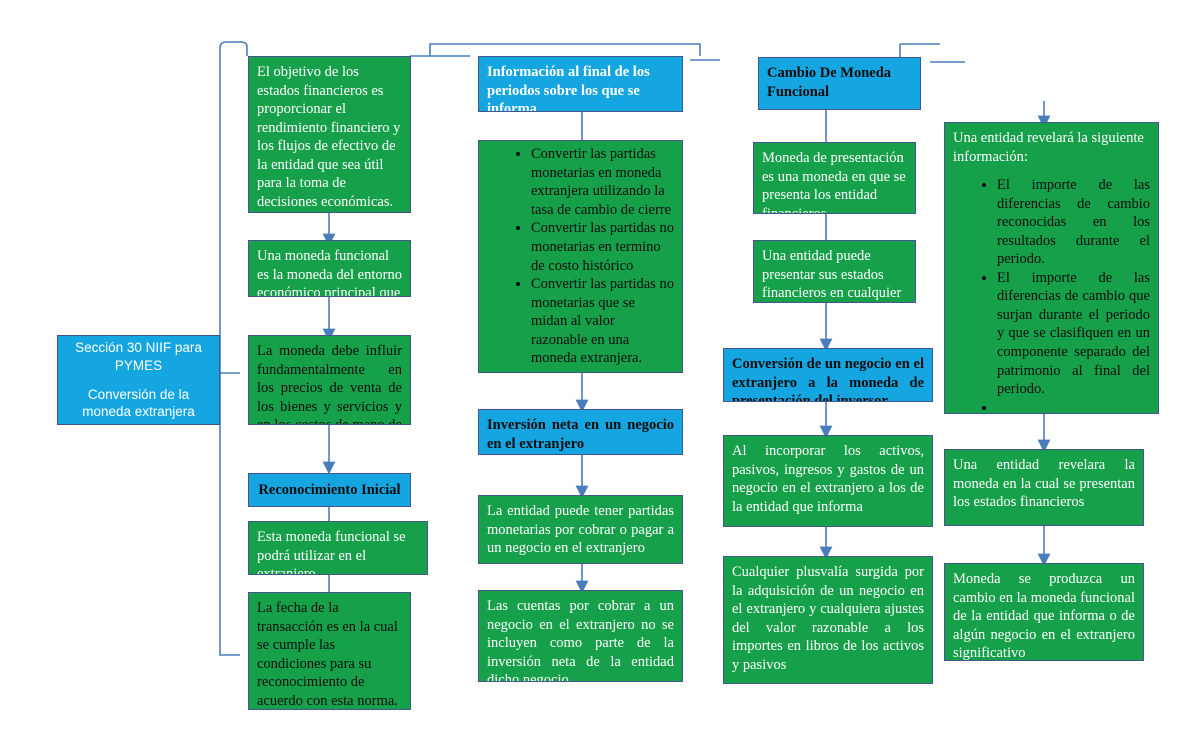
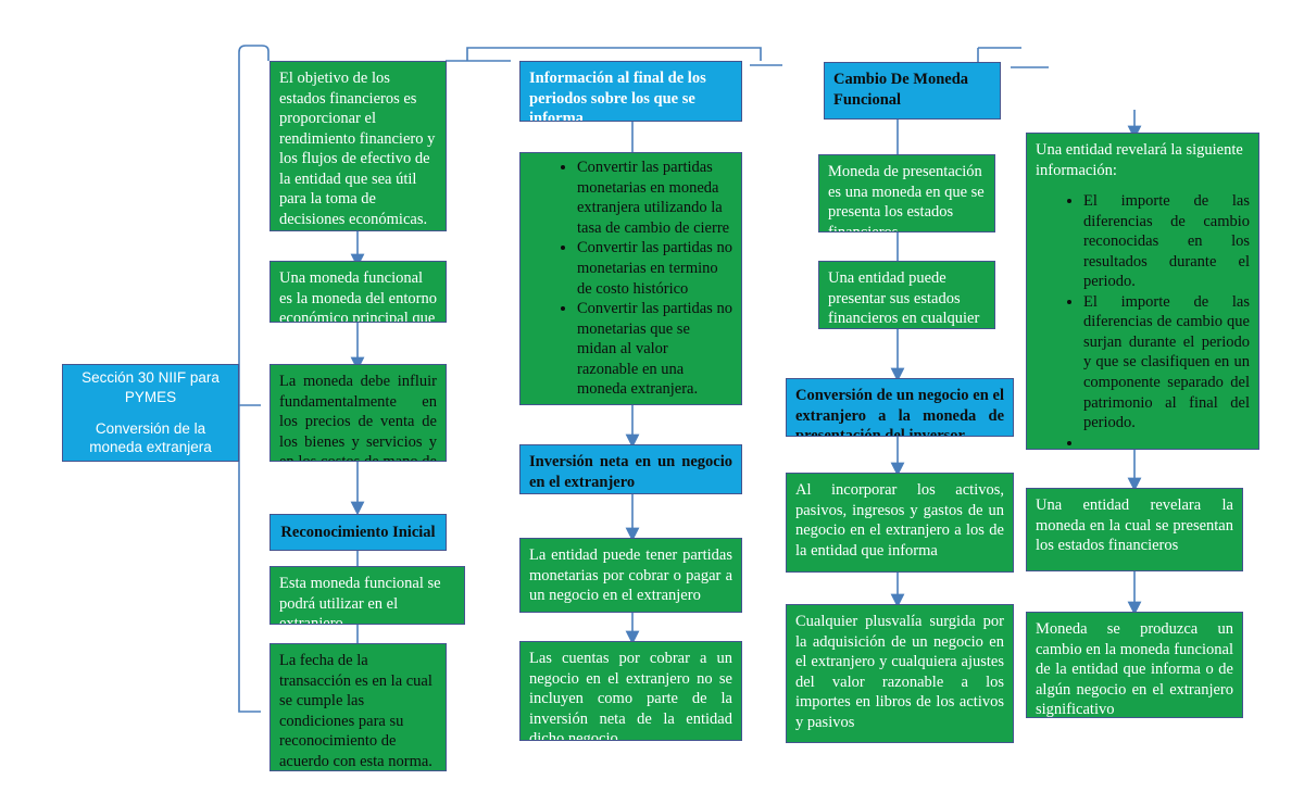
  Sección 30 NIIF para PYMES
  Conversión de la moneda extranjera
  El objetivo de los estados financieros es proporcionar el rendimiento financiero y los flujos de efectivo de la entidad que sea útil para la toma de decisiones económicas.
  Una moneda funcional es la moneda del entorno económico principal que
  La moneda debe influir fundamentalmente en los precios de venta de los bienes y servicios y
  Reconocimiento Inicial
  Esta moneda funcional se podrá utilizar en el extranjero
  La fecha de la transacción es en la cual se cumple las condiciones para su reconocimiento de acuerdo con esta norma.
  Información al final de los periodos sobre los que se informa
  Convertir las partidas monetarias en moneda extranjera utilizando la tasa de cambio de cierre
  Convertir las partidas no monetarias en termino de costo histórico
  Convertir las partidas no monetarias que se midan al valor razonable en una moneda extranjera.
  Inversión neta en un negocio en el extranjero
  La entidad puede tener partidas monetarias por cobrar o pagar a un negocio en el extranjero
  Las cuentas por cobrar a un negocio en el extranjero no se incluyen como parte de la inversión neta de la entidad dicho negocio
  Cambio De Moneda Funcional
- Moneda de presentación es una moneda en que se presenta los entidad financieros.
+ Moneda de presentación es una moneda en que se presenta los estados financieros.
  Una entidad puede presentar sus estados financieros en cualquier
  Conversión de un negocio en el extranjero a la moneda de presentación del inversor
  Al incorporar los activos, pasivos, ingresos y gastos de un negocio en el extranjero a los de la entidad que informa
  Cualquier plusvalía surgida por la adquisición de un negocio en el extranjero y cualquiera ajustes del valor razonable a los importes en libros de los activos y pasivos
  Una entidad revelará la siguiente información:
  El importe de las diferencias de cambio reconocidas en los resultados durante el periodo.
  El importe de las diferencias de cambio que surjan durante el periodo y que se clasifiquen en un componente separado del patrimonio al final del periodo.
  Una entidad revelara la moneda en la cual se presentan los estados financieros
  Moneda se produzca un cambio en la moneda funcional de la entidad que informa o de algún negocio en el extranjero significativo
